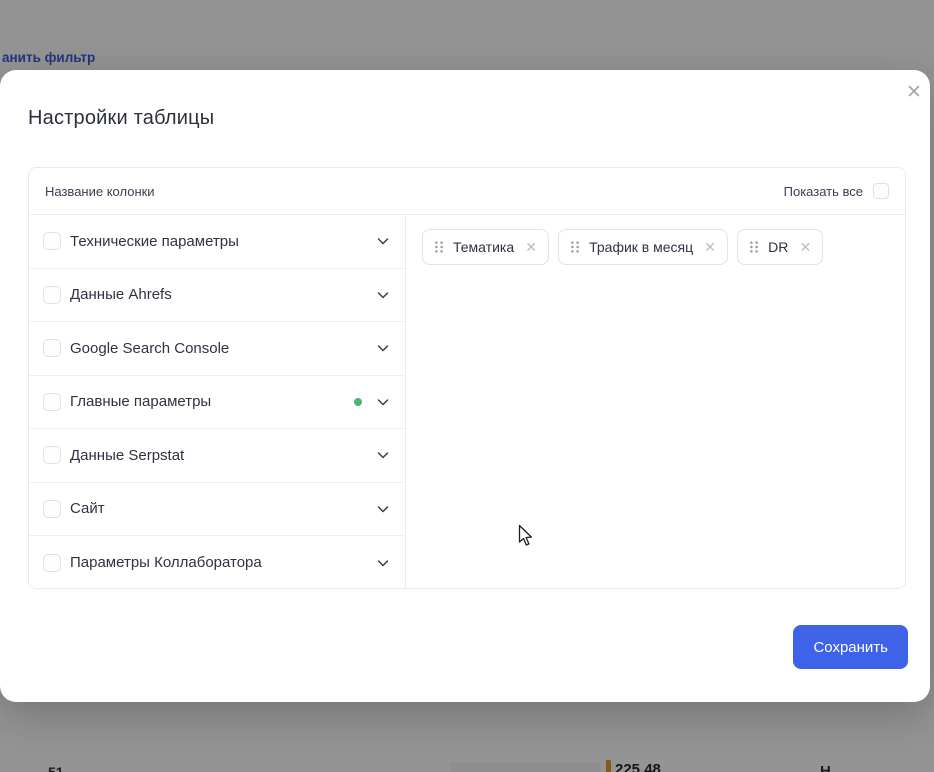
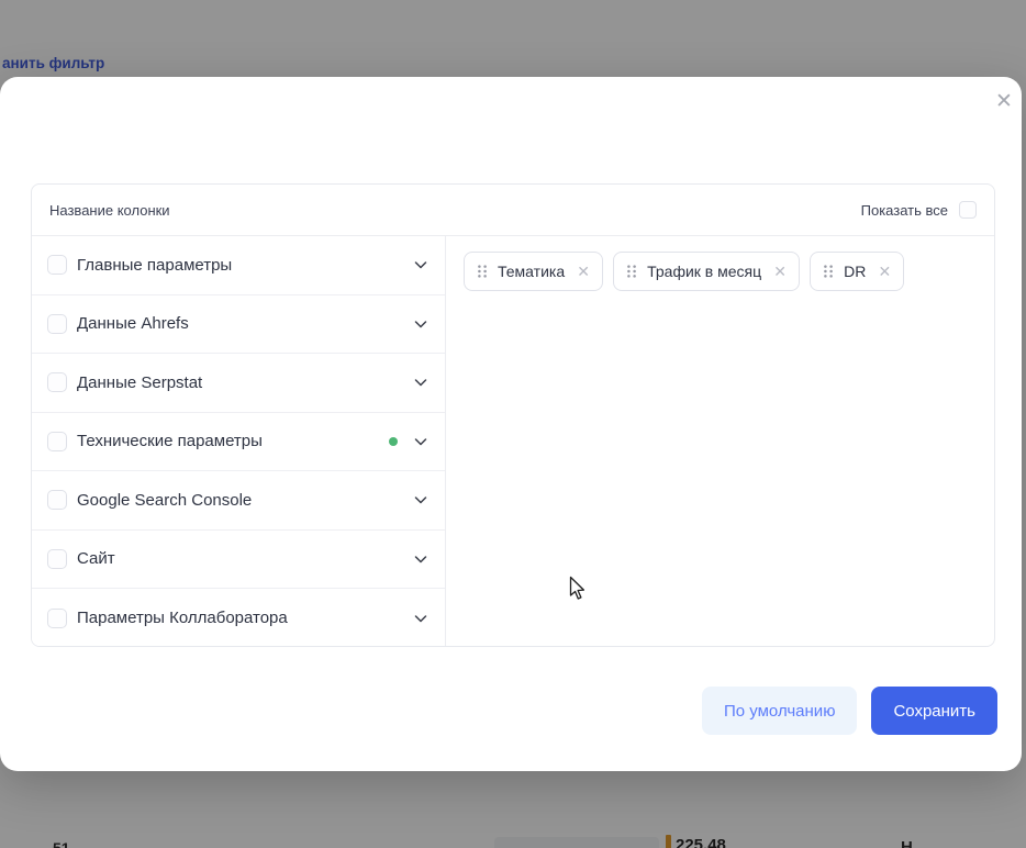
  анить фильтр
  225.48
  ✕
- Настройки таблицы
  Название колонки
  Показать все
- Технические параметры
+ Главные параметры
  Данные Ahrefs
- Google Search Console
+ Данные Serpstat
- Главные параметры
+ Технические параметры
- Данные Serpstat
+ Google Search Console
  Сайт
  Параметры Коллаборатора
  Тематика
  ✕
  Трафик в месяц
  ✕
  DR
  ✕
+ По умолчанию
  Сохранить
